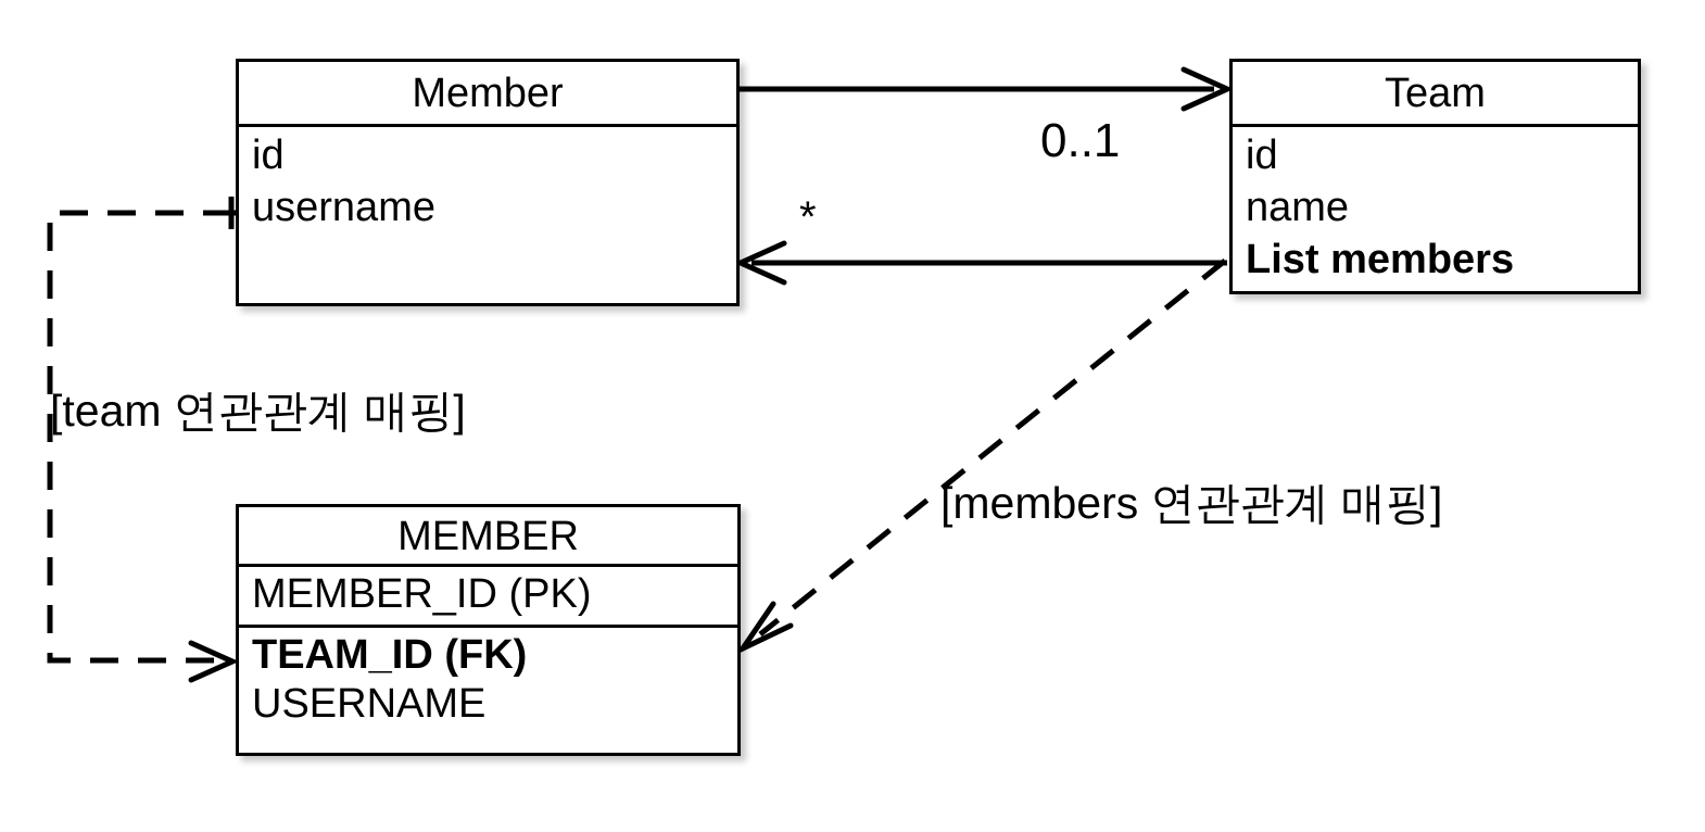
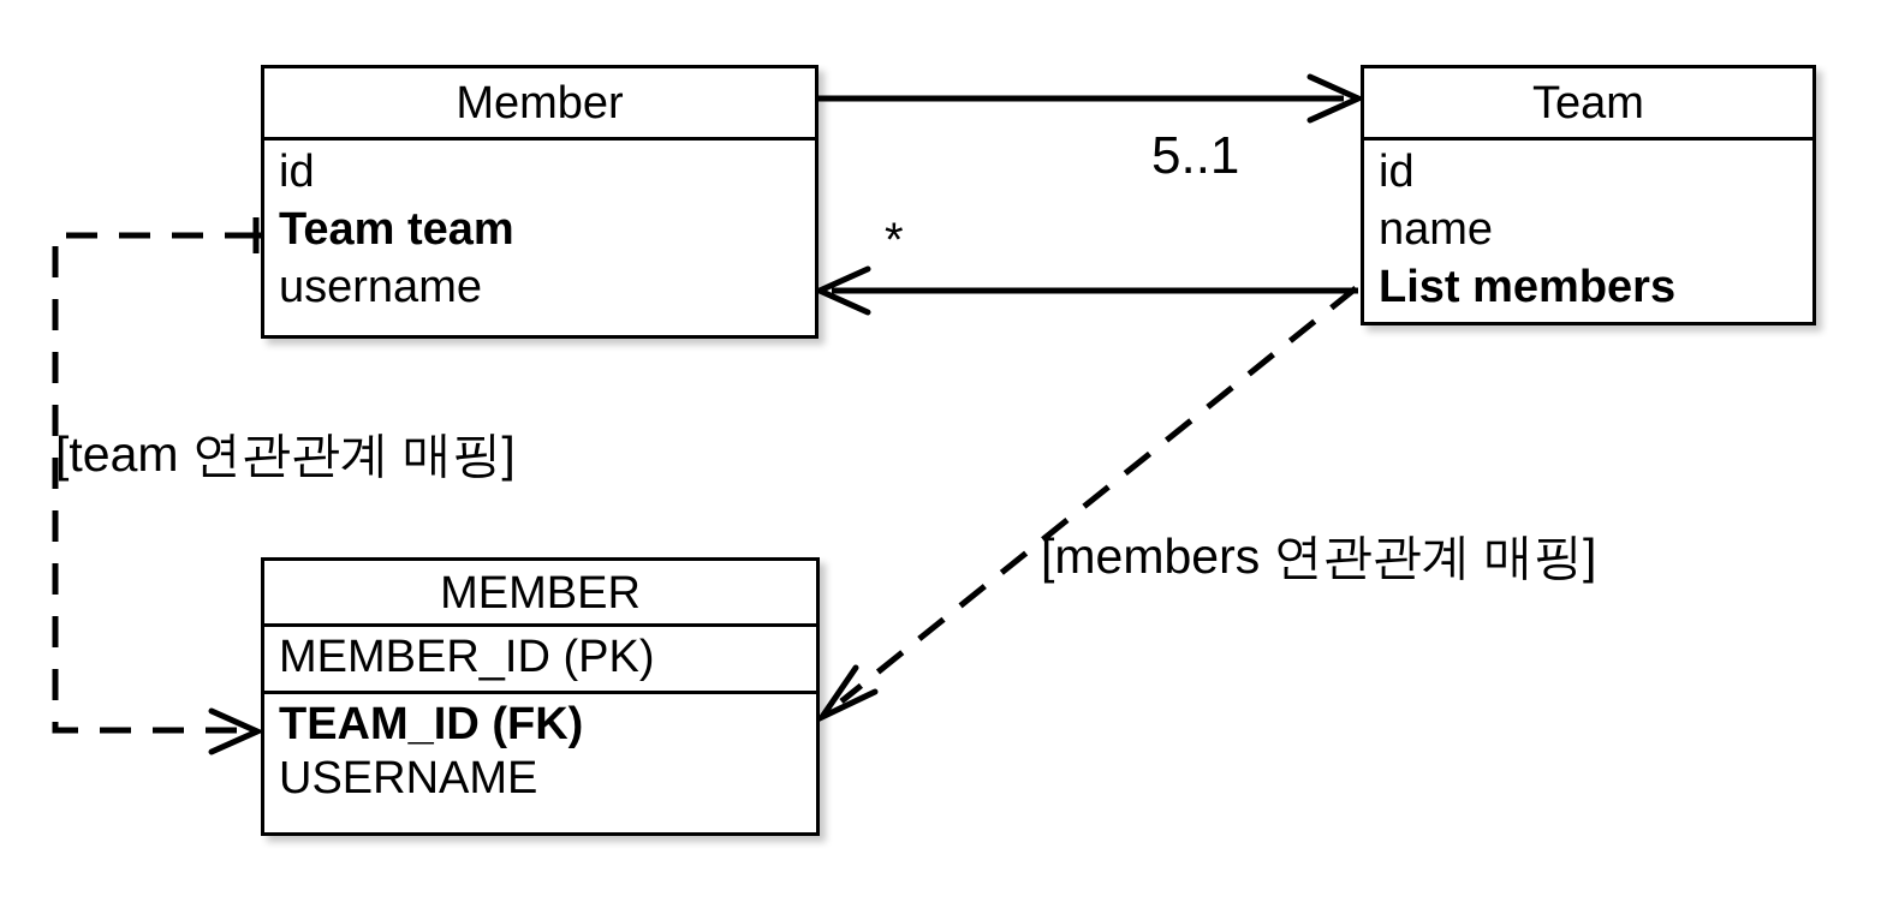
  Member
  id
+ Team team
  username
  Team
  id
  name
  List members
  MEMBER
  MEMBER_ID (PK)
  TEAM_ID (FK)
  USERNAME
- 0..1
+ 5..1
  *
  [team 연관관계 매핑]
  [members 연관관계 매핑]
